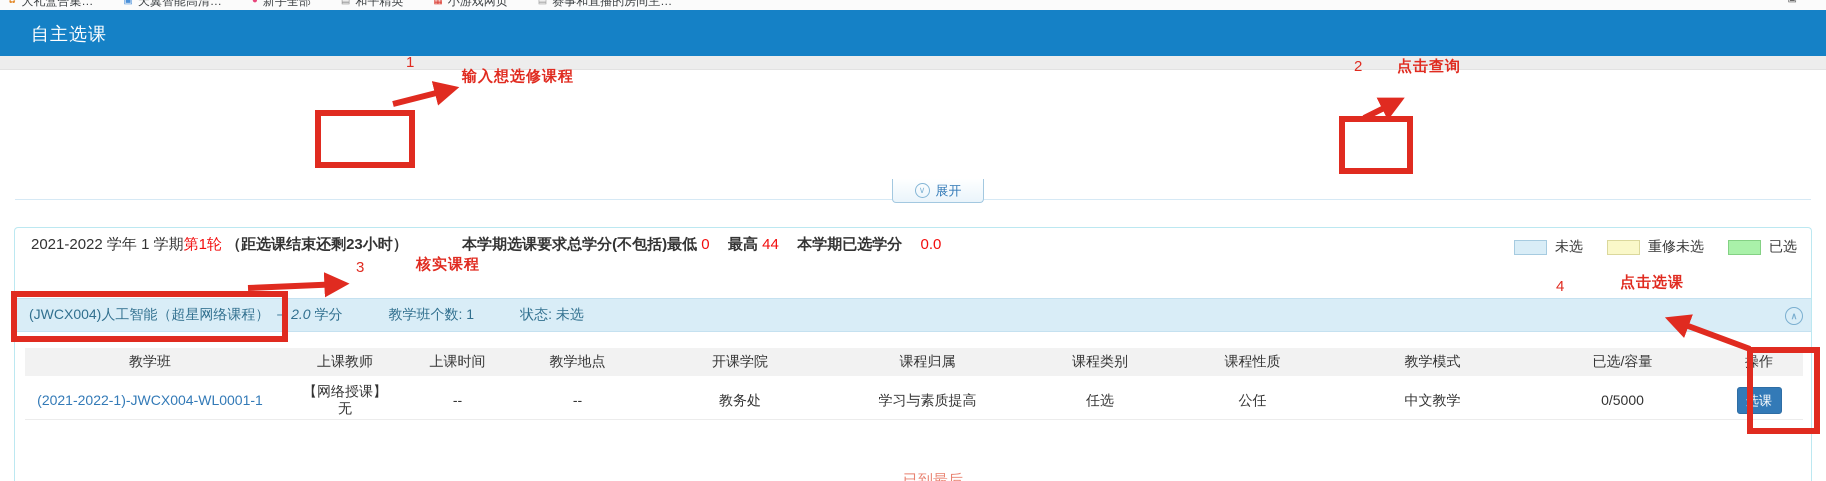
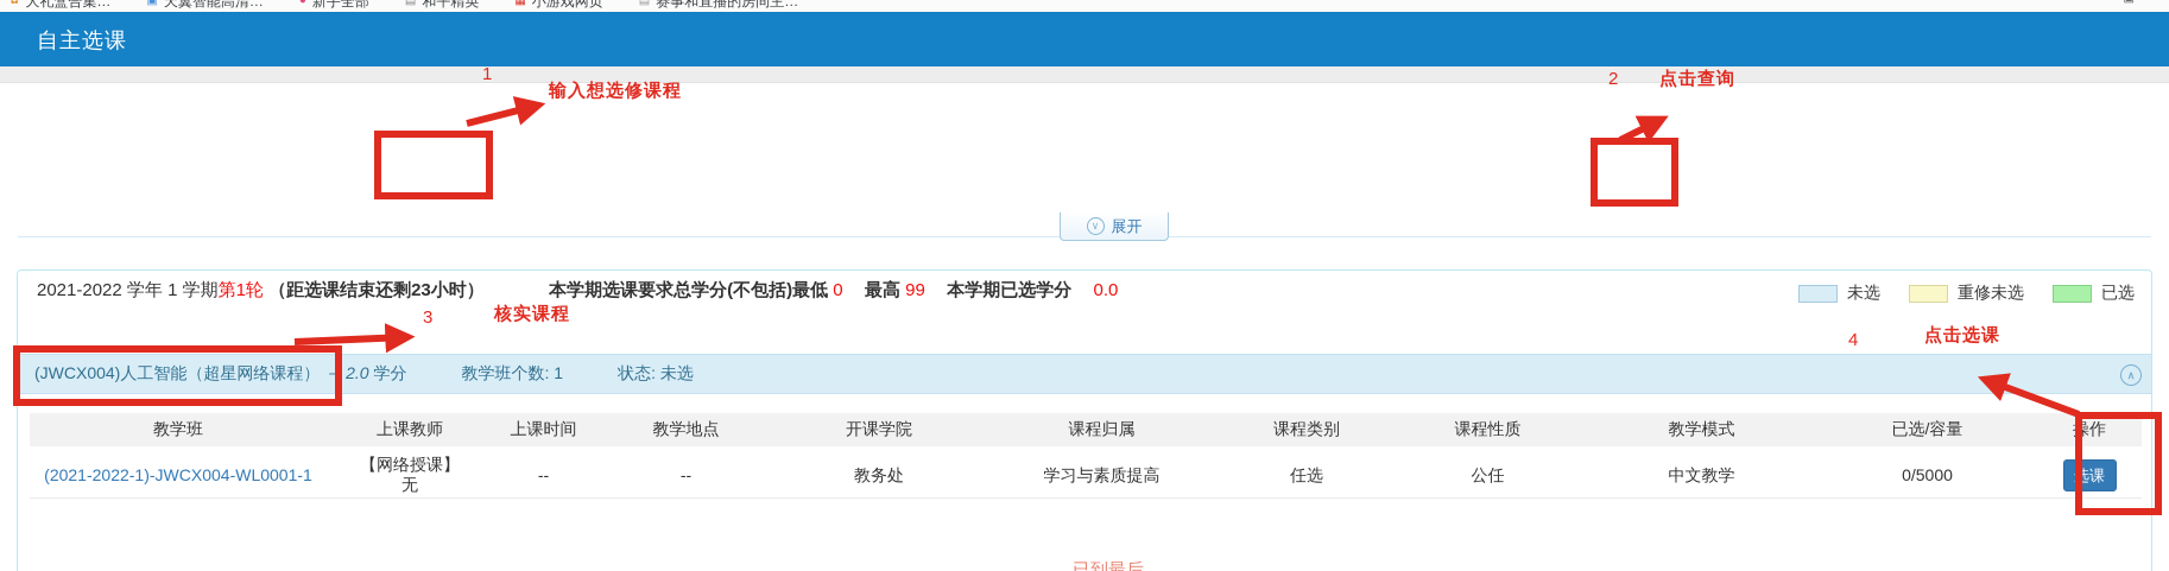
  ✿
  大礼盒合集…
  ▣
  天翼智能高清…
  ●
  新手全部
  ▤
  和平精英
  ▦
  小游戏网页
  ▤
  赛事和直播的房间主…
  自主选课
  ∨
  展开
- 2021-2022 学年 1 学期第1轮 （距选课结束还剩23小时） 本学期选课要求总学分(不包括)最低 0 最高 44 本学期已选学分 0.0
+ 2021-2022 学年 1 学期第1轮 （距选课结束还剩23小时） 本学期选课要求总学分(不包括)最低 0 最高 99 本学期已选学分 0.0
  未选
  重修未选
  已选
  (JWCX004)人工智能（超星网络课程） － 2.0 学分
  教学班个数: 1
  状态: 未选
  ∧
  教学班	上课教师	上课时间	教学地点	开课学院	课程归属	课程类别	课程性质	教学模式	已选/容量	操作
  (2021-2022-1)-JWCX004-WL0001-1	【网络授课】 无	--	--	教务处	学习与素质提高	任选	公任	中文教学	0/5000	选课
  1
  输入想选修课程
  2
  点击查询
  3
  核实课程
  4
  点击选课
